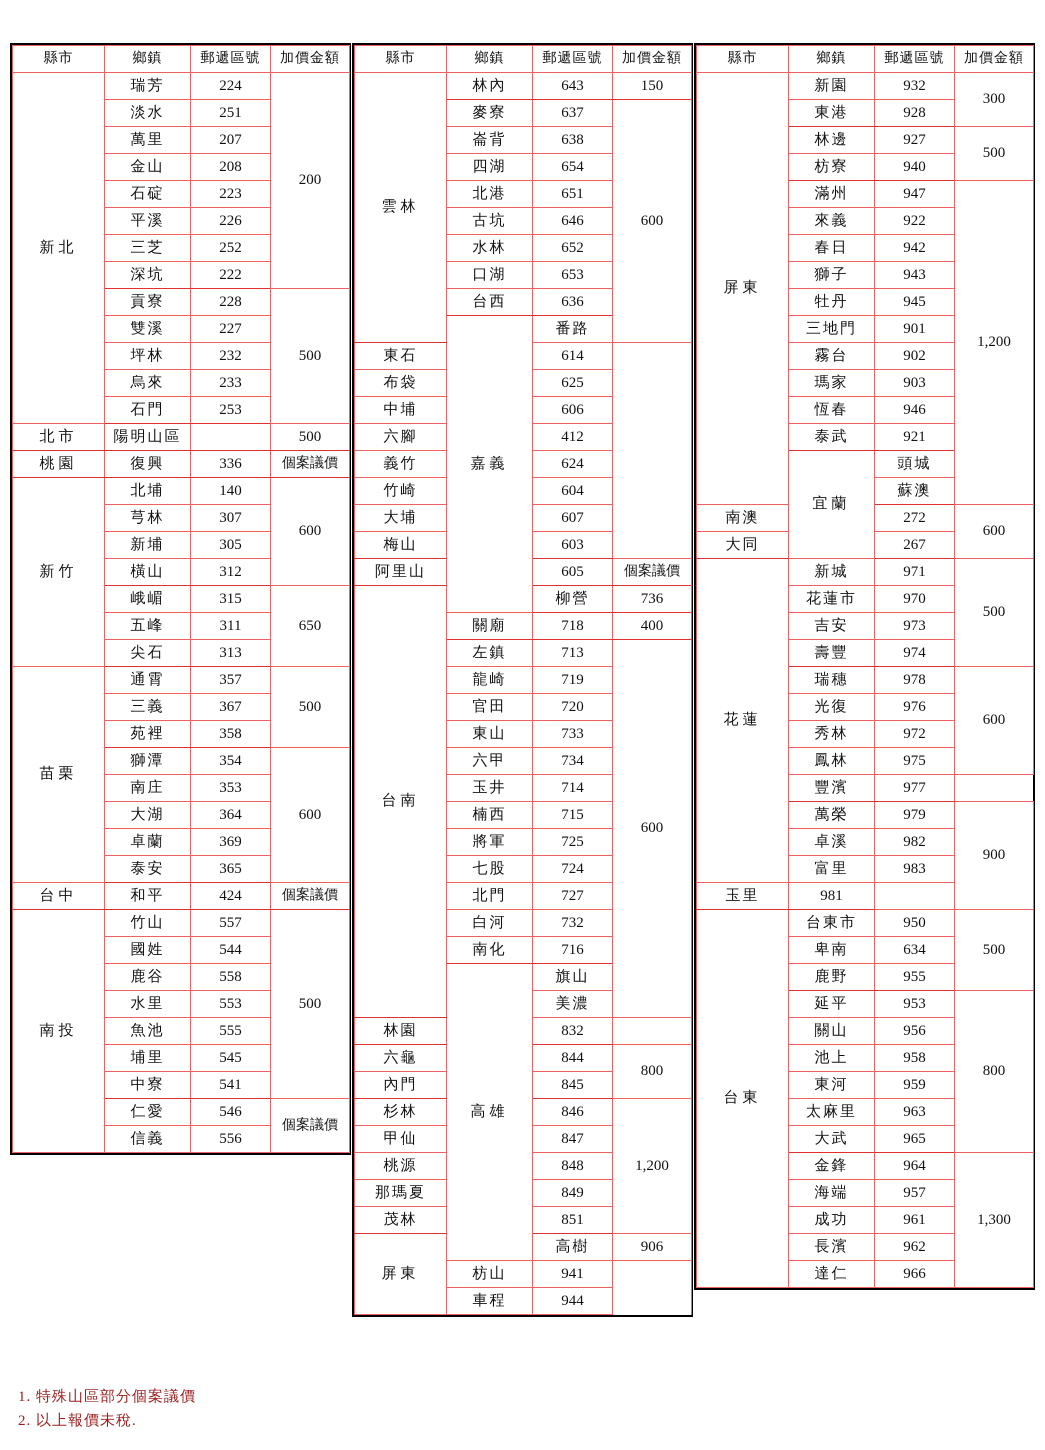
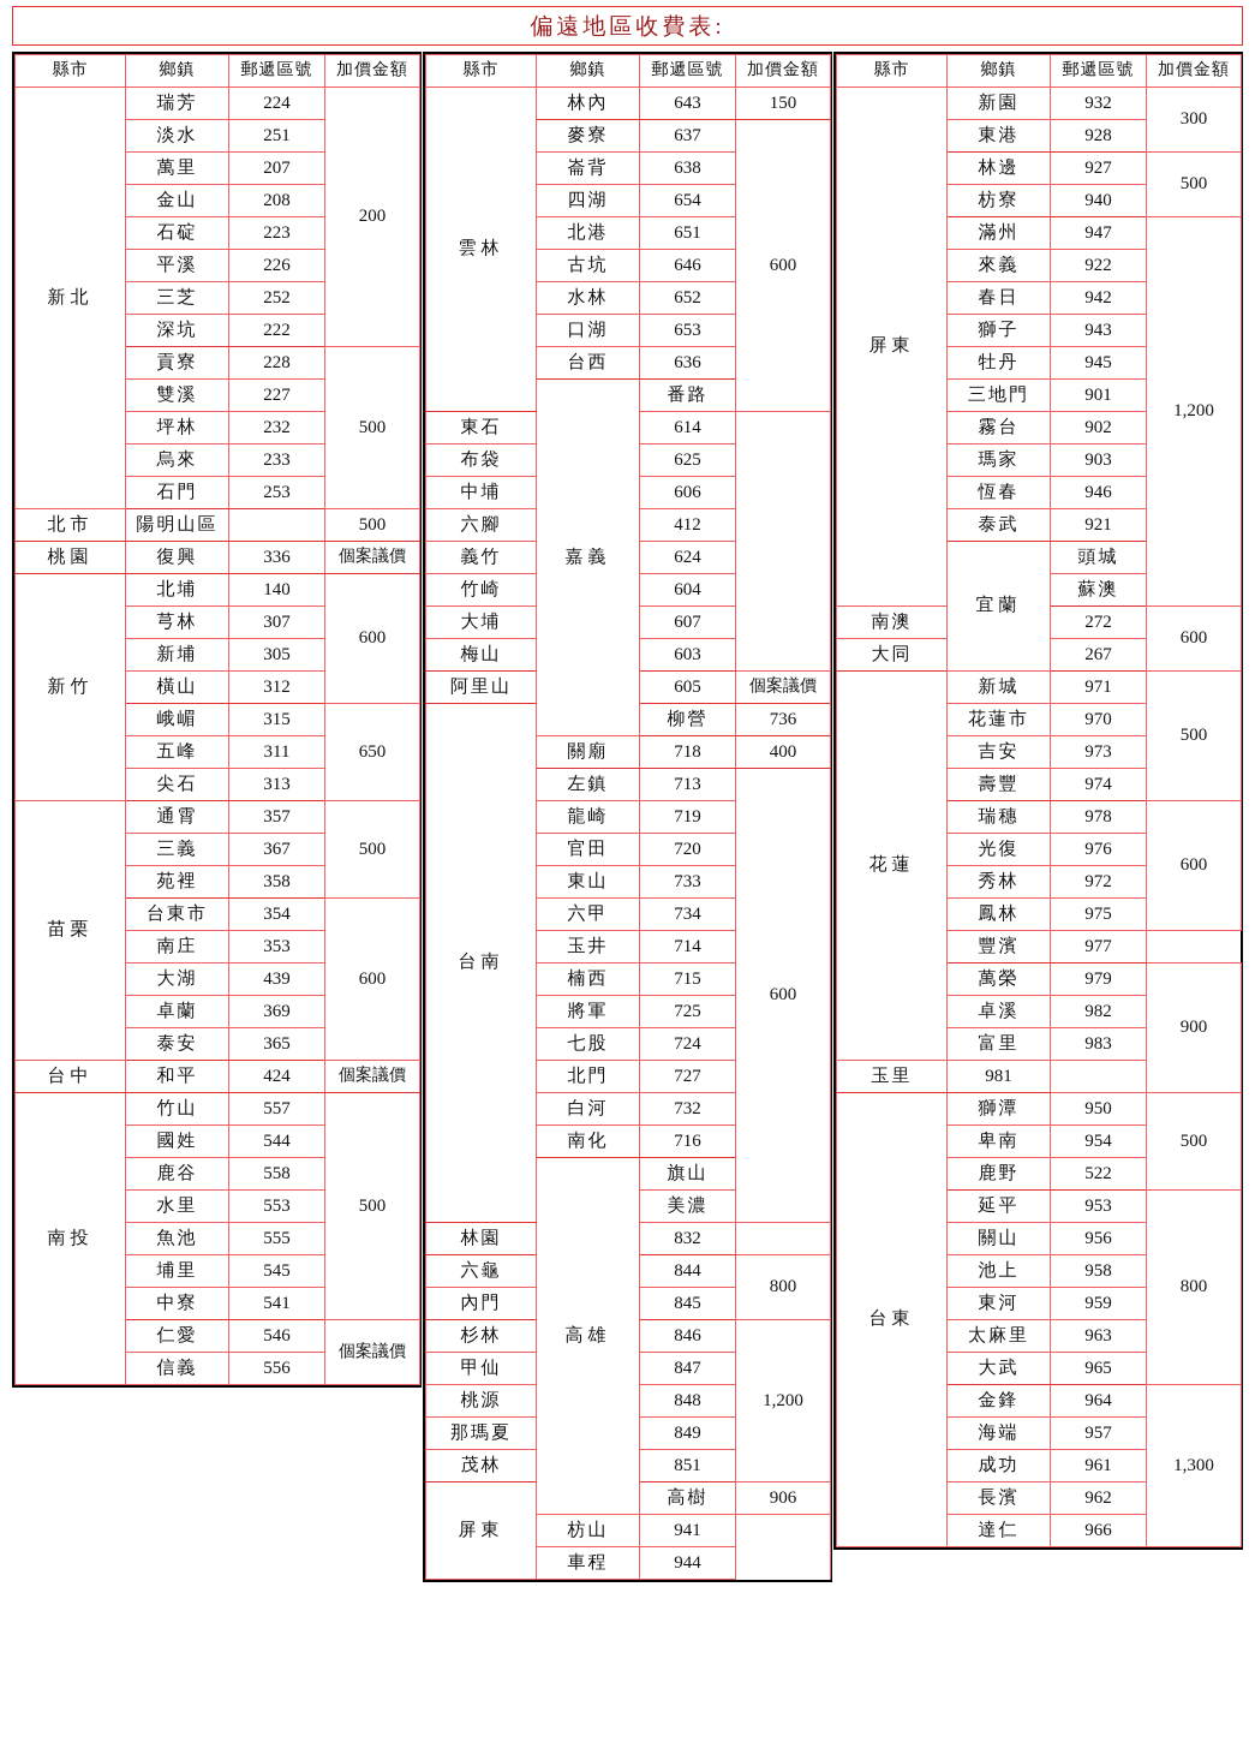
+ 偏遠地區收費表:
  縣市	鄉鎮	郵遞區號	加價金額
  新北	瑞芳	224	200
  淡水	251
  萬里	207
  金山	208
  石碇	223
  平溪	226
  三芝	252
  深坑	222
  貢寮	228	500
  雙溪	227
  坪林	232
  烏來	233
  石門	253
  北市	陽明山區		500
  桃園	復興	336	個案議價
  新竹	北埔	140	600
  芎林	307
  新埔	305
  橫山	312
  峨嵋	315	650
  五峰	311
  尖石	313
  苗栗	通霄	357	500
  三義	367
  苑裡	358
- 獅潭	354	600
+ 台東市	354	600
  南庄	353
- 大湖	364
+ 大湖	439
  卓蘭	369
  泰安	365
  台中	和平	424	個案議價
  南投	竹山	557	500
  國姓	544
  鹿谷	558
  水里	553
  魚池	555
  埔里	545
  中寮	541
  仁愛	546	個案議價
  信義	556
  縣市	鄉鎮	郵遞區號	加價金額
  雲林	林內	643	150
  麥寮	637	600
  崙背	638
  四湖	654
  北港	651
  古坑	646
  水林	652
  口湖	653
  台西	636
  東石	614
  布袋	625
  中埔	606
  六腳	412
  義竹	624
  竹崎	604
  大埔	607
  梅山	603
  阿里山	605	個案議價
  台南	柳營	736
  關廟	718	400
  左鎮	713	600
  龍崎	719
  官田	720
  東山	733
  六甲	734
  玉井	714
  楠西	715
  將軍	725
  七股	724
  北門	727
  白河	732
  南化	716
  林園	832
  六龜	844	800
  內門	845
  杉林	846	1,200
  甲仙	847
  桃源	848
  那瑪夏	849
  茂林	851
  屏東	高樹	906
  枋山	941
  車程	944
  縣市	鄉鎮	郵遞區號	加價金額
  屏東	新園	932	300
  東港	928
  林邊	927	500
  枋寮	940
  滿州	947	1,200
  來義	922
  春日	942
  獅子	943
  牡丹	945
  三地門	901
  霧台	902
  瑪家	903
  恆春	946
  泰武	921
  南澳	272	600
  大同	267
  花蓮	新城	971	500
  花蓮市	970
  吉安	973
  壽豐	974
  瑞穗	978	600
  光復	976
  秀林	972
  鳳林	975
  豐濱	977
  萬榮	979	900
  卓溪	982
  富里	983
  玉里	981
- 台東	台東市	950	500
+ 台東	獅潭	950	500
- 卑南	634
+ 卑南	954
- 鹿野	955
+ 鹿野	522
  延平	953	800
  關山	956
  池上	958
  東河	959
  太麻里	963
  大武	965
  金鋒	964	1,300
  海端	957
  成功	961
  長濱	962
  達仁	966
- 1. 特殊山區部分個案議價
- 2. 以上報價未稅.
